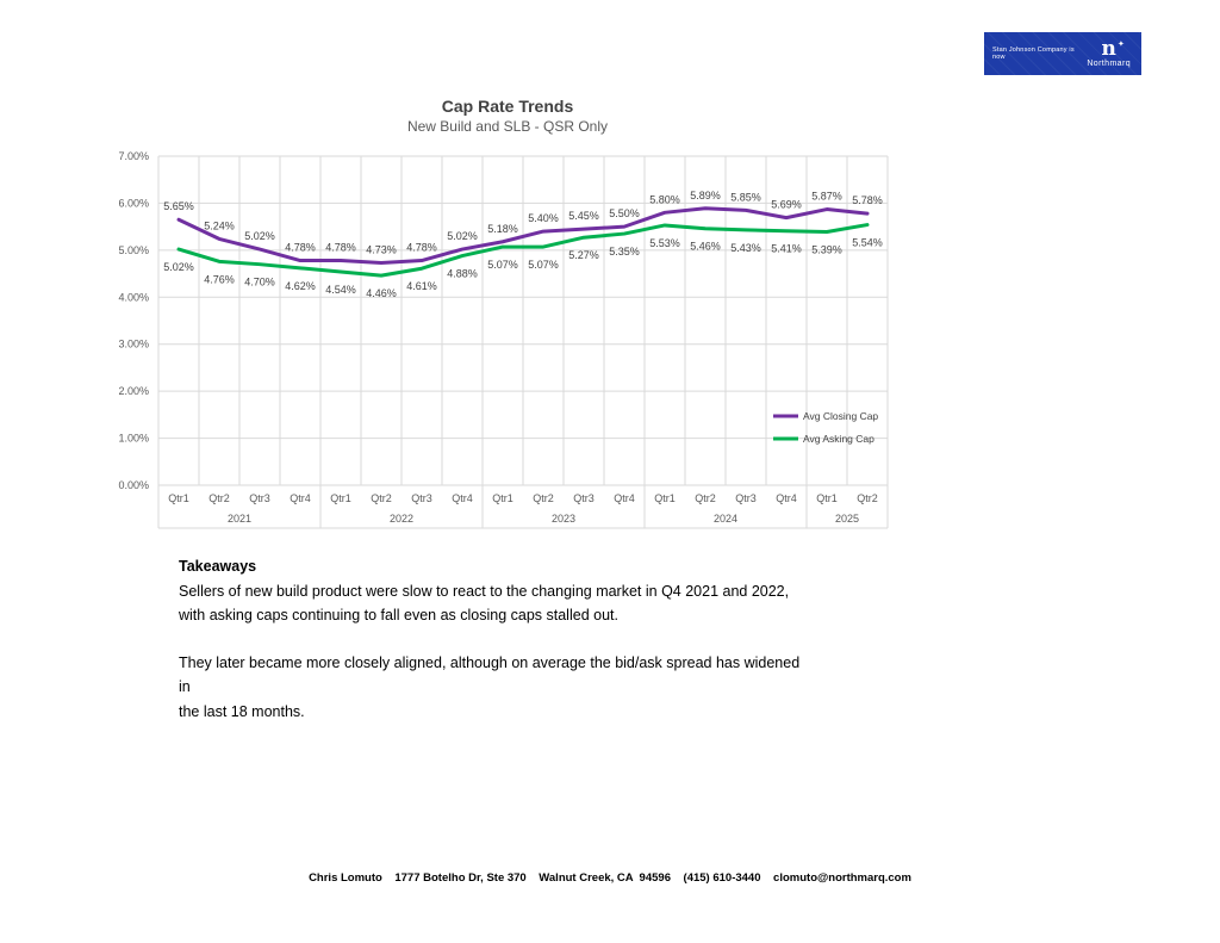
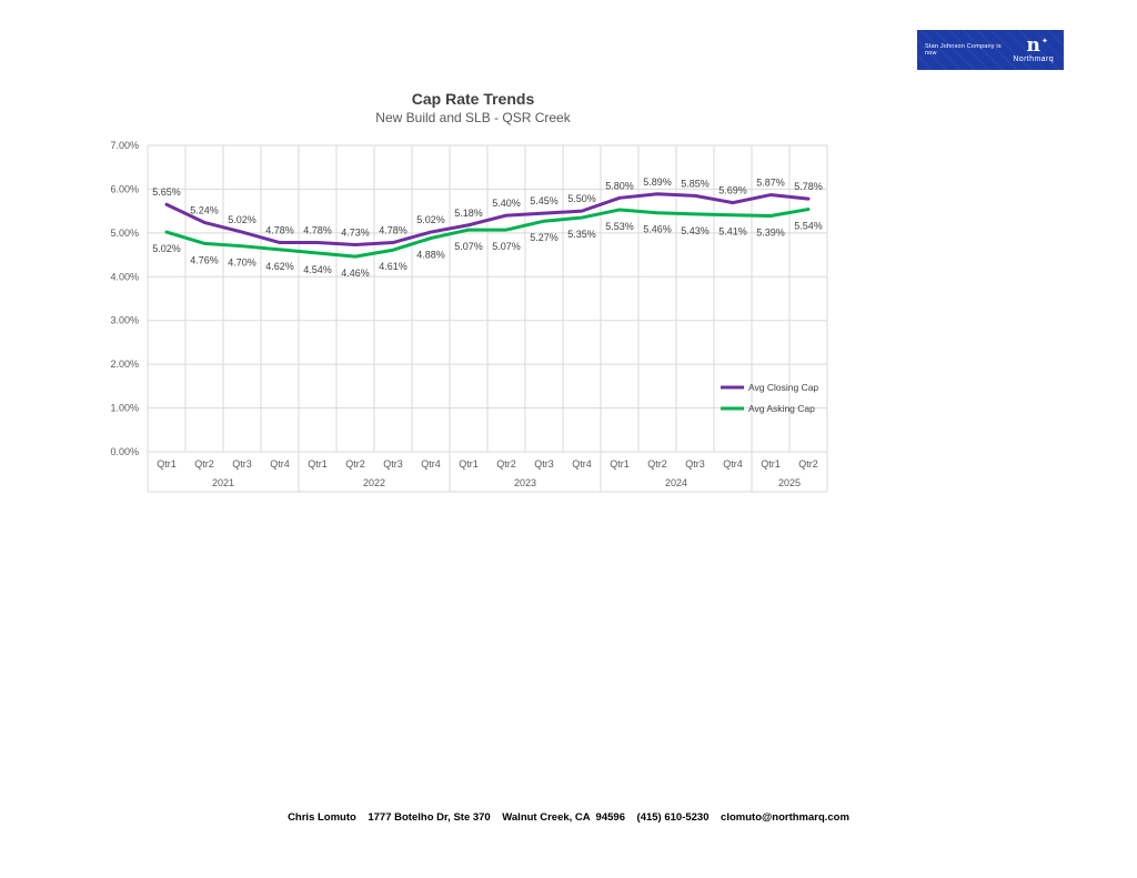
  n
  ✦
  Cap Rate Trends
- New Build and SLB - QSR Only
+ New Build and SLB - QSR Creek
  0.00%
  1.00%
  2.00%
  3.00%
  4.00%
  5.00%
  6.00%
  7.00%
  Qtr1
  Qtr2
  Qtr3
  Qtr4
  Qtr1
  Qtr2
  Qtr3
  Qtr4
  Qtr1
  Qtr2
  Qtr3
  Qtr4
  Qtr1
  Qtr2
  Qtr3
  Qtr4
  Qtr1
  Qtr2
  2021
  2022
  2023
  2024
  2025
  5.65%
  5.24%
  5.02%
  4.78%
  4.78%
  4.73%
  4.78%
  5.02%
  5.18%
  5.40%
  5.45%
  5.50%
  5.80%
  5.89%
  5.85%
  5.69%
  5.87%
  5.78%
  5.02%
  4.76%
  4.70%
  4.62%
  4.54%
  4.46%
  4.61%
  4.88%
  5.07%
  5.07%
  5.27%
  5.35%
  5.53%
  5.46%
  5.43%
  5.41%
  5.39%
  5.54%
  Avg Closing Cap
  Avg Asking Cap
- Takeaways
- Sellers of new build product were slow to react to the changing market in Q4 2021 and 2022,
- with asking caps continuing to fall even as closing caps stalled out.
- They later became more closely aligned, although on average the bid/ask spread has widened in
- the last 18 months.
- Chris Lomuto 1777 Botelho Dr, Ste 370 Walnut Creek, CA 94596 (415) 610-3440 clomuto@northmarq.com
+ Chris Lomuto 1777 Botelho Dr, Ste 370 Walnut Creek, CA 94596 (415) 610-5230 clomuto@northmarq.com
